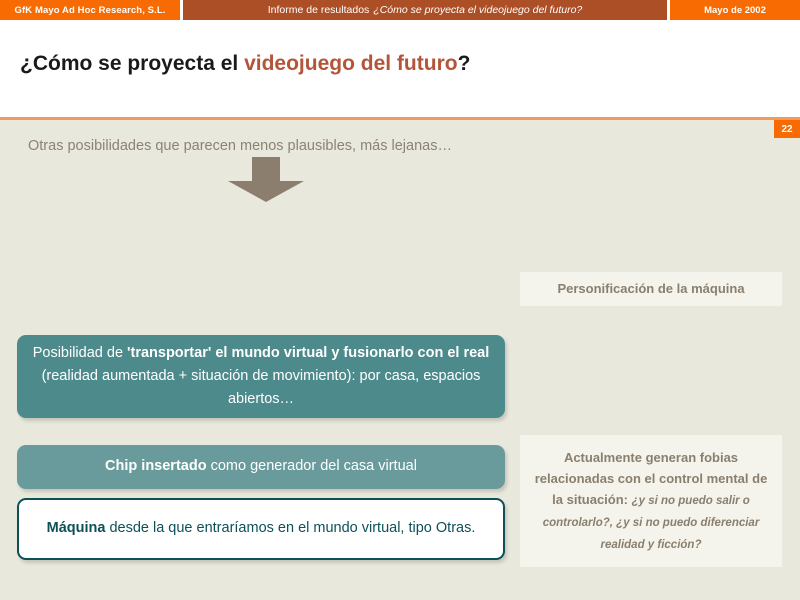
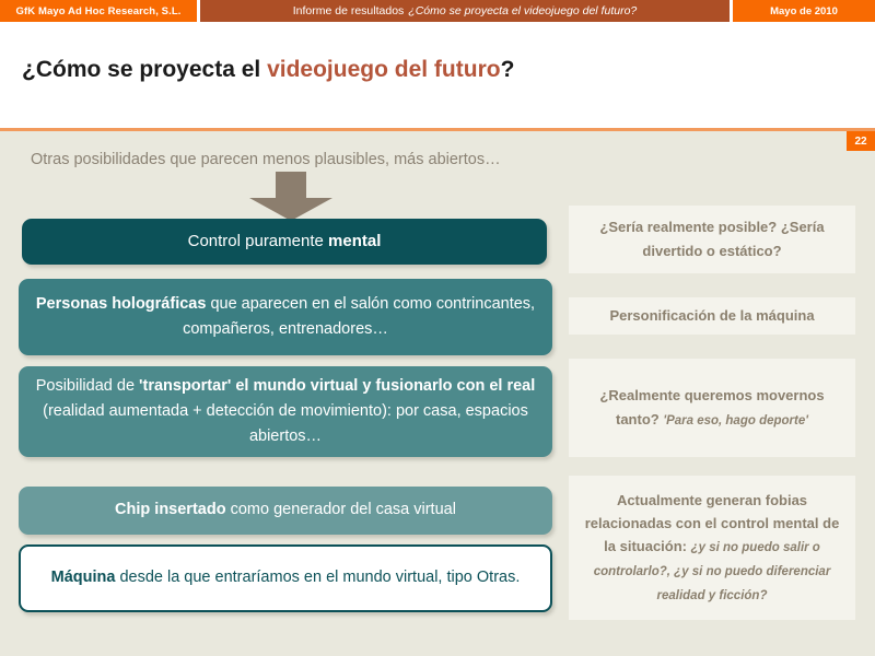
  GfK Mayo Ad Hoc Research, S.L.
  Informe de resultados
  ¿Cómo se proyecta el videojuego del futuro?
- Mayo de 2002
+ Mayo de 2010
  ¿Cómo se proyecta el videojuego del futuro?
  22
- Otras posibilidades que parecen menos plausibles, más lejanas…
+ Otras posibilidades que parecen menos plausibles, más abiertos…
+ Control puramente mental
+ Personas holográficas que aparecen en el salón como contrincantes, compañeros, entrenadores…
- Posibilidad de 'transportar' el mundo virtual y fusionarlo con el real (realidad aumentada + situación de movimiento): por casa, espacios abiertos…
+ Posibilidad de 'transportar' el mundo virtual y fusionarlo con el real (realidad aumentada + detección de movimiento): por casa, espacios abiertos…
  Chip insertado como generador del casa virtual
  Máquina desde la que entraríamos en el mundo virtual, tipo Otras.
+ ¿Sería realmente posible? ¿Sería divertido o estático?
  Personificación de la máquina
+ ¿Realmente queremos movernos tanto? 'Para eso, hago deporte'
  Actualmente generan fobias relacionadas con el control mental de la situación: ¿y si no puedo salir o controlarlo?, ¿y si no puedo diferenciar realidad y ficción?
